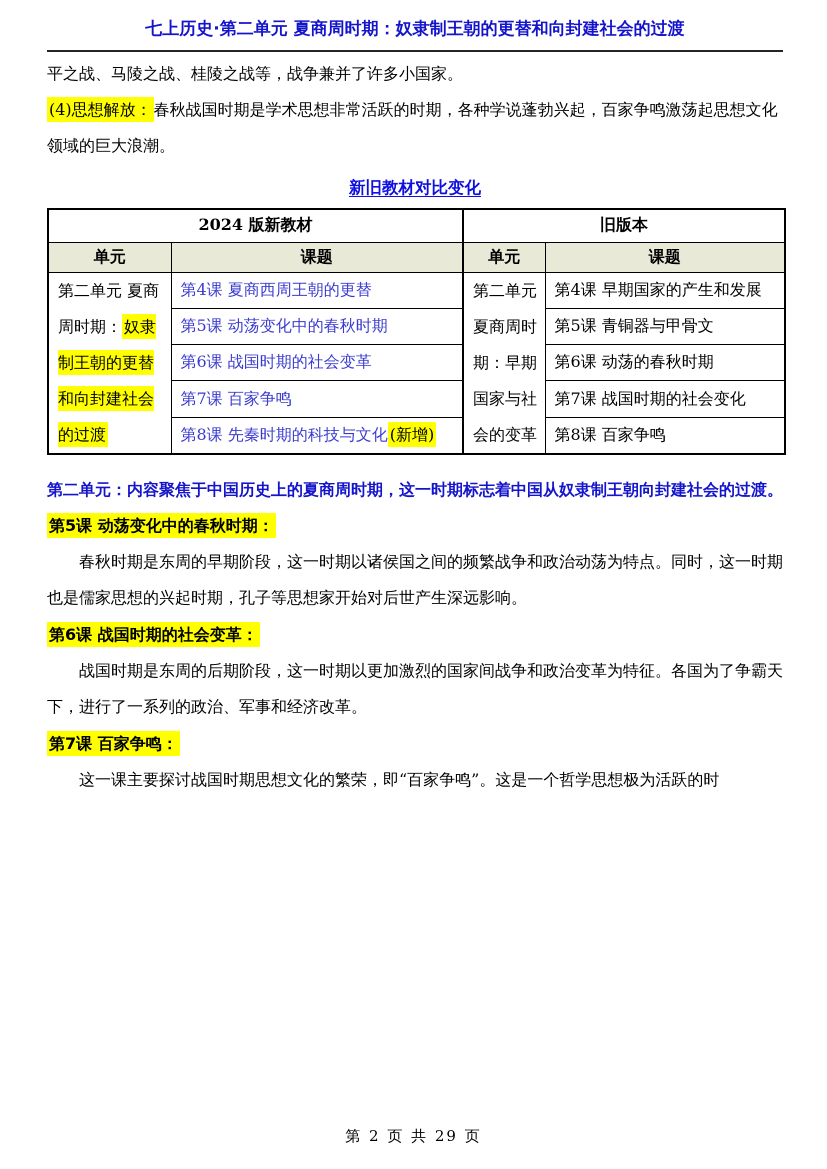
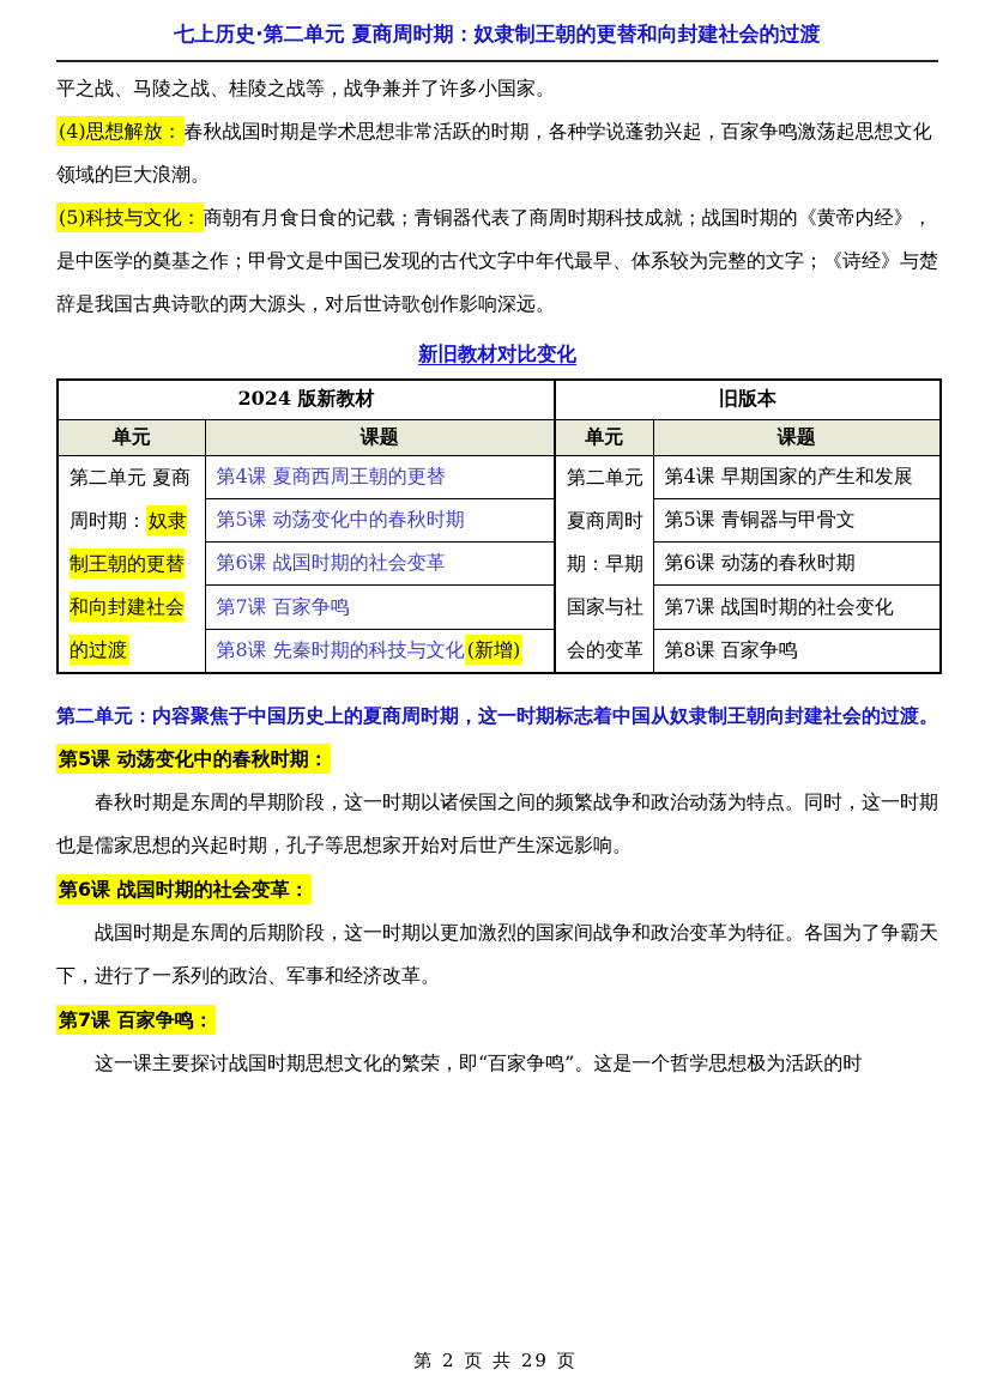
  七上历史·第二单元 夏商周时期：奴隶制王朝的更替和向封建社会的过渡
  平之战、马陵之战、桂陵之战等，战争兼并了许多小国家。
  (4)思想解放：春秋战国时期是学术思想非常活跃的时期，各种学说蓬勃兴起，百家争鸣激荡起思想文化领域的巨大浪潮。
+ (5)科技与文化：商朝有月食日食的记载；青铜器代表了商周时期科技成就；战国时期的《黄帝内经》，是中医学的奠基之作；甲骨文是中国已发现的古代文字中年代最早、体系较为完整的文字；《诗经》与楚辞是我国古典诗歌的两大源头，对后世诗歌创作影响深远。
  新旧教材对比变化
  2024 版新教材	旧版本
  单元	课题	单元	课题
  第二单元 夏商周时期：奴隶制王朝的更替和向封建社会的过渡	第4课 夏商西周王朝的更替	第二单元夏商周时期：早期国家与社会的变革	第4课 早期国家的产生和发展
  第5课 动荡变化中的春秋时期	第5课 青铜器与甲骨文
  第6课 战国时期的社会变革	第6课 动荡的春秋时期
  第7课 百家争鸣	第7课 战国时期的社会变化
  第8课 先秦时期的科技与文化(新增)	第8课 百家争鸣
  第二单元：内容聚焦于中国历史上的夏商周时期，这一时期标志着中国从奴隶制王朝向封建社会的过渡。
  第5课 动荡变化中的春秋时期：
  春秋时期是东周的早期阶段，这一时期以诸侯国之间的频繁战争和政治动荡为特点。同时，这一时期也是儒家思想的兴起时期，孔子等思想家开始对后世产生深远影响。
  第6课 战国时期的社会变革：
  战国时期是东周的后期阶段，这一时期以更加激烈的国家间战争和政治变革为特征。各国为了争霸天下，进行了一系列的政治、军事和经济改革。
  第7课 百家争鸣：
  这一课主要探讨战国时期思想文化的繁荣，即“百家争鸣”。这是一个哲学思想极为活跃的时
  第 2 页 共 29 页
